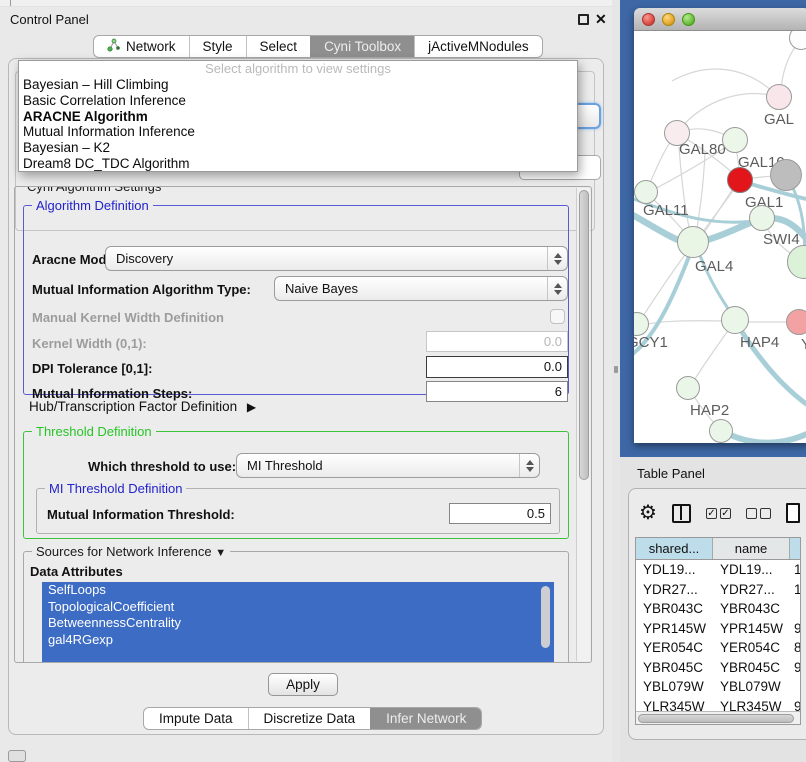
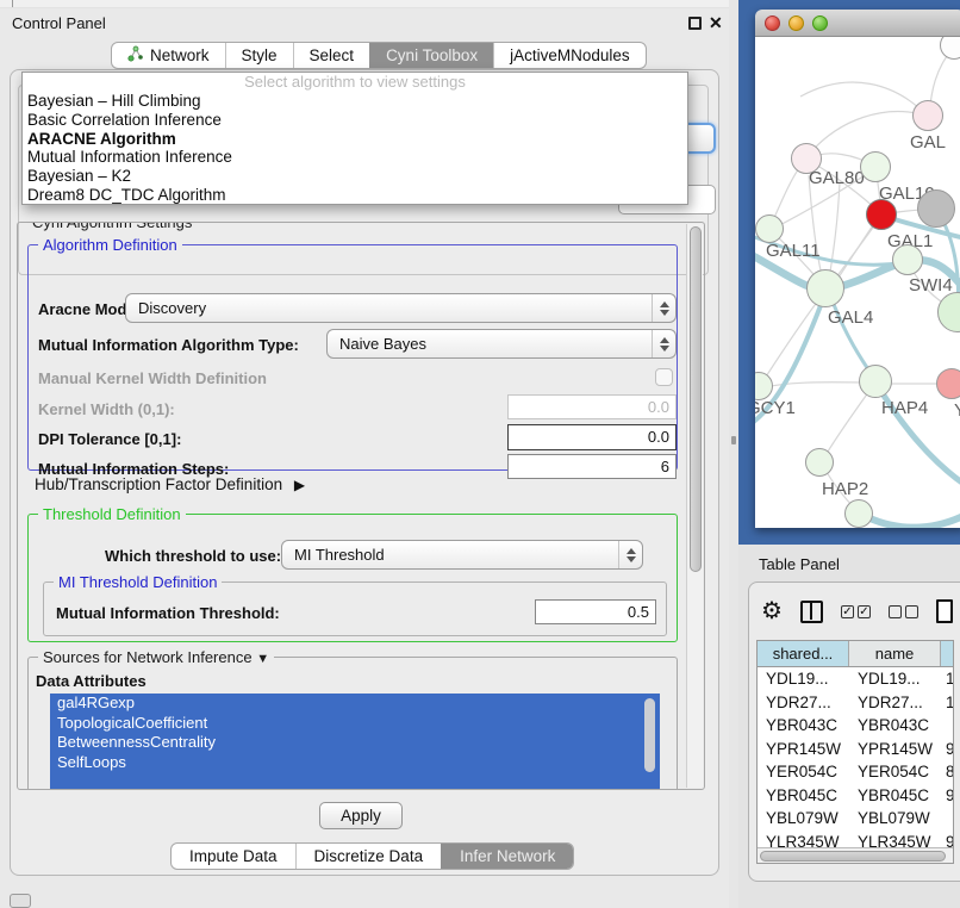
  Control Panel
  ✕
  Network
  Style
  Select
  Cyni Toolbox
  jActiveMNodules
  Select algorithm to view settings
  Bayesian – Hill Climbing
  Basic Correlation Inference
  ARACNE Algorithm
  Mutual Information Inference
  Bayesian – K2
  Dream8 DC_TDC Algorithm
  Cyni Algorithm Settings
  Algorithm Definition
  Aracne Mod
  Discovery
  Mutual Information Algorithm Type:
  Naive Bayes
  Manual Kernel Width Definition
  Kernel Width (0,1):
  0.0
  DPI Tolerance [0,1]:
  0.0
  Mutual Information Steps:
  6
  Hub/Transcription Factor Definition ▶
  Threshold Definition
  Which threshold to use:
  MI Threshold
  MI Threshold Definition
  Mutual Information Threshold:
  0.5
  Sources for Network Inference ▼
  Data Attributes
- SelfLoops
+ gal4RGexp
  TopologicalCoefficient
  BetweennessCentrality
- gal4RGexp
+ SelfLoops
  Apply
  Impute Data
  Discretize Data
  Infer Network
  GAL
  GAL80
  GAL1
  GAL1
  GAL11
  SWI4
  GAL4
  CY1
  HAP4
  HAP2
  Table Panel
  ⚙
  ✓
  ✓
  shared...
  name
  YDL19...
  YDL19...
  YDR27...
  YDR27...
  YBR043C
  YBR043C
  YPR145W
  YPR145W
  YER054C
  YER054C
  YBR045C
  YBR045C
  YBL079W
  YBL079W
  YLR345W
  YLR345W
